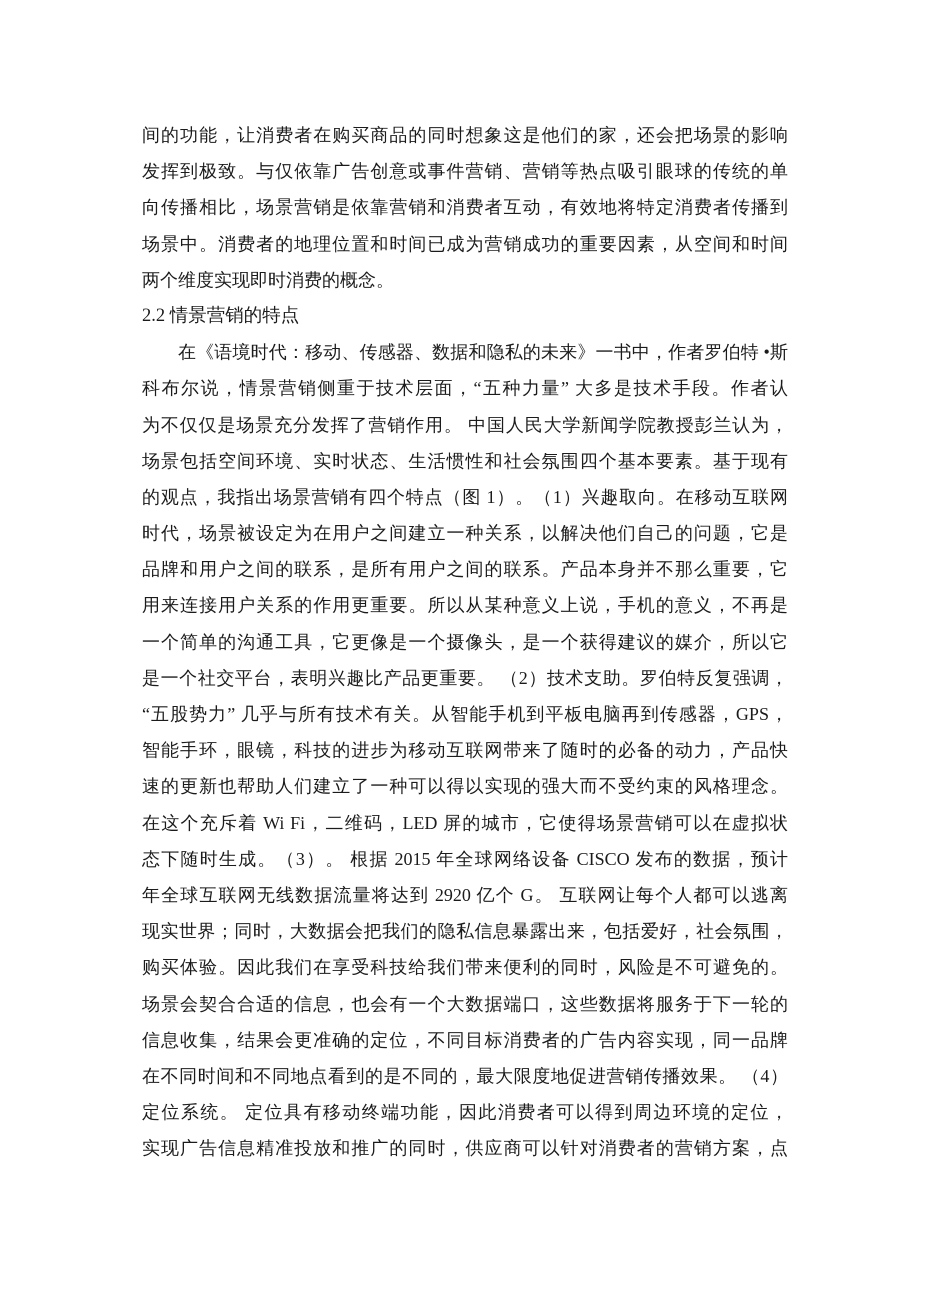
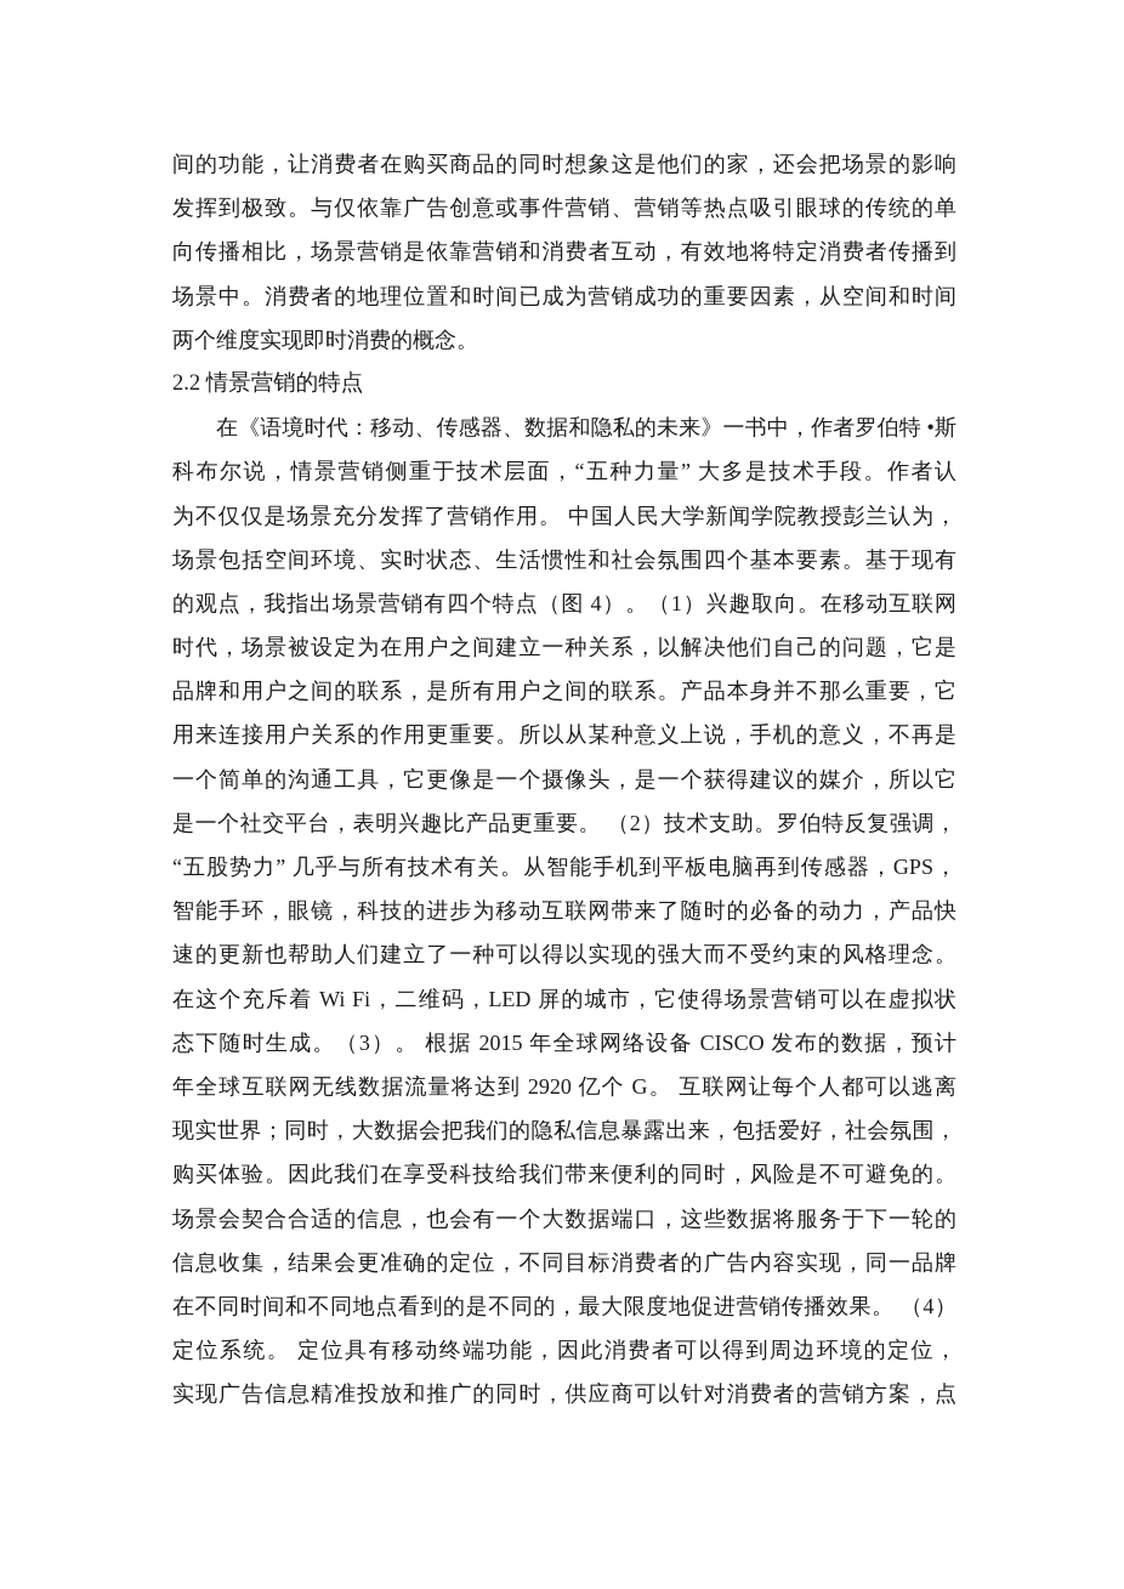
  间的功能，让消费者在购买商品的同时想象这是他们的家，还会把场景的影响
  发挥到极致。与仅依靠广告创意或事件营销、营销等热点吸引眼球的传统的单
  向传播相比，场景营销是依靠营销和消费者互动，有效地将特定消费者传播到
  场景中。消费者的地理位置和时间已成为营销成功的重要因素，从空间和时间
  两个维度实现即时消费的概念。
  2.2 情景营销的特点
  在《语境时代：移动、传感器、数据和隐私的未来》一书中，作者罗伯特 •斯
  科布尔说，情景营销侧重于技术层面，“五种力量” 大多是技术手段。作者认
  为不仅仅是场景充分发挥了营销作用。 中国人民大学新闻学院教授彭兰认为，
  场景包括空间环境、实时状态、生活惯性和社会氛围四个基本要素。基于现有
- 的观点，我指出场景营销有四个特点（图 1）。（1）兴趣取向。在移动互联网
+ 的观点，我指出场景营销有四个特点（图 4）。（1）兴趣取向。在移动互联网
  时代，场景被设定为在用户之间建立一种关系，以解决他们自己的问题，它是
  品牌和用户之间的联系，是所有用户之间的联系。产品本身并不那么重要，它
  用来连接用户关系的作用更重要。所以从某种意义上说，手机的意义，不再是
  一个简单的沟通工具，它更像是一个摄像头，是一个获得建议的媒介，所以它
  是一个社交平台，表明兴趣比产品更重要。 （2）技术支助。罗伯特反复强调，
  “五股势力” 几乎与所有技术有关。从智能手机到平板电脑再到传感器，GPS，
  智能手环，眼镜，科技的进步为移动互联网带来了随时的必备的动力，产品快
  速的更新也帮助人们建立了一种可以得以实现的强大而不受约束的风格理念。
  在这个充斥着 Wi Fi，二维码，LED 屏的城市，它使得场景营销可以在虚拟状
  态下随时生成。（3）。 根据 2015 年全球网络设备 CISCO 发布的数据，预计
  年全球互联网无线数据流量将达到 2920 亿个 G。 互联网让每个人都可以逃离
  现实世界；同时，大数据会把我们的隐私信息暴露出来，包括爱好，社会氛围，
  购买体验。因此我们在享受科技给我们带来便利的同时，风险是不可避免的。
  场景会契合合适的信息，也会有一个大数据端口，这些数据将服务于下一轮的
  信息收集，结果会更准确的定位，不同目标消费者的广告内容实现，同一品牌
  在不同时间和不同地点看到的是不同的，最大限度地促进营销传播效果。 （4）
  定位系统。 定位具有移动终端功能，因此消费者可以得到周边环境的定位，
  实现广告信息精准投放和推广的同时，供应商可以针对消费者的营销方案，点
